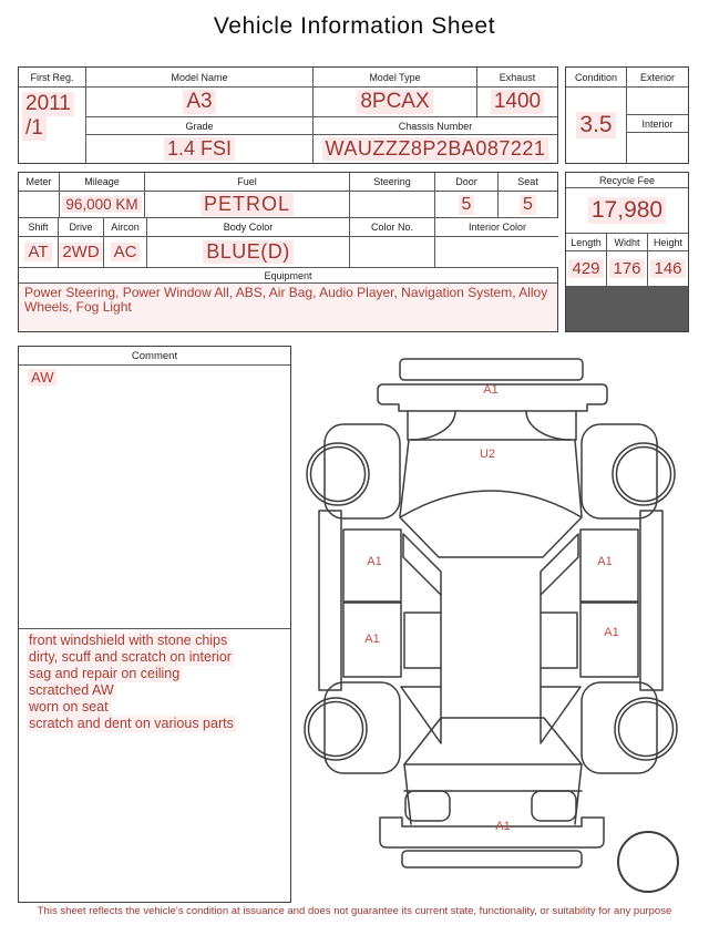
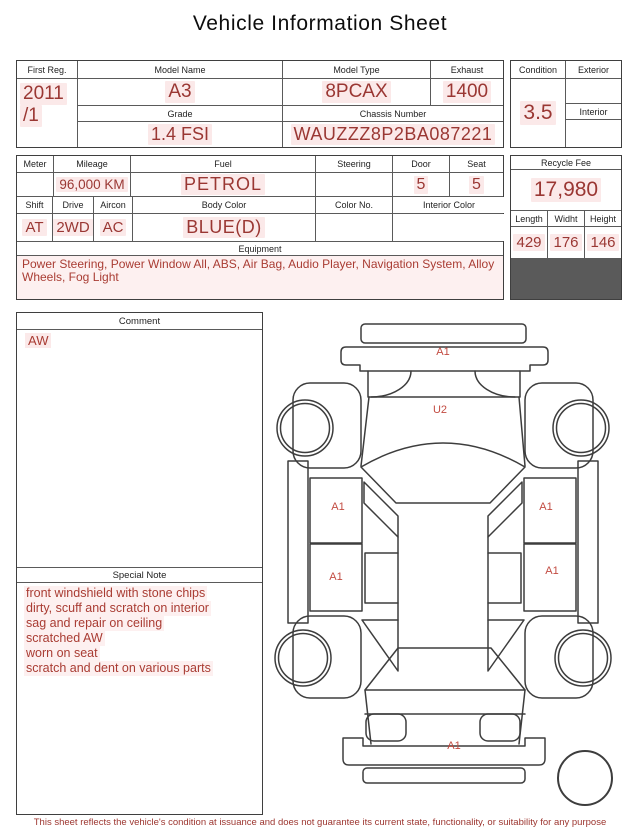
  Vehicle Information Sheet
  First Reg.
  Model Name
  Model Type
  Exhaust
  2011
  /1
  A3
  8PCAX
  1400
  Grade
  Chassis Number
  1.4 FSI
  WAUZZZ8P2BA087221
  Condition
  Exterior
  3.5
  Interior
  Meter
  Mileage
  Fuel
  Steering
  Door
  Seat
  96,000 KM
  PETROL
  5
  5
  Shift
  Drive
  Aircon
  Body Color
  Color No.
  Interior Color
  AT
  2WD
  AC
  BLUE(D)
  Equipment
  Power Steering, Power Window All, ABS, Air Bag, Audio Player, Navigation System, Alloy Wheels, Fog Light
  Recycle Fee
  17,980
  Length
  Widht
  Height
  429
  176
  146
  Comment
  AW
+ Special Note
  front windshield with stone chips
  dirty, scuff and scratch on interior
  sag and repair on ceiling
  scratched AW
  worn on seat
  scratch and dent on various parts
  A1
  U2
  A1
  A1
  A1
  A1
  A1
  This sheet reflects the vehicle's condition at issuance and does not guarantee its current state, functionality, or suitability for any purpose
